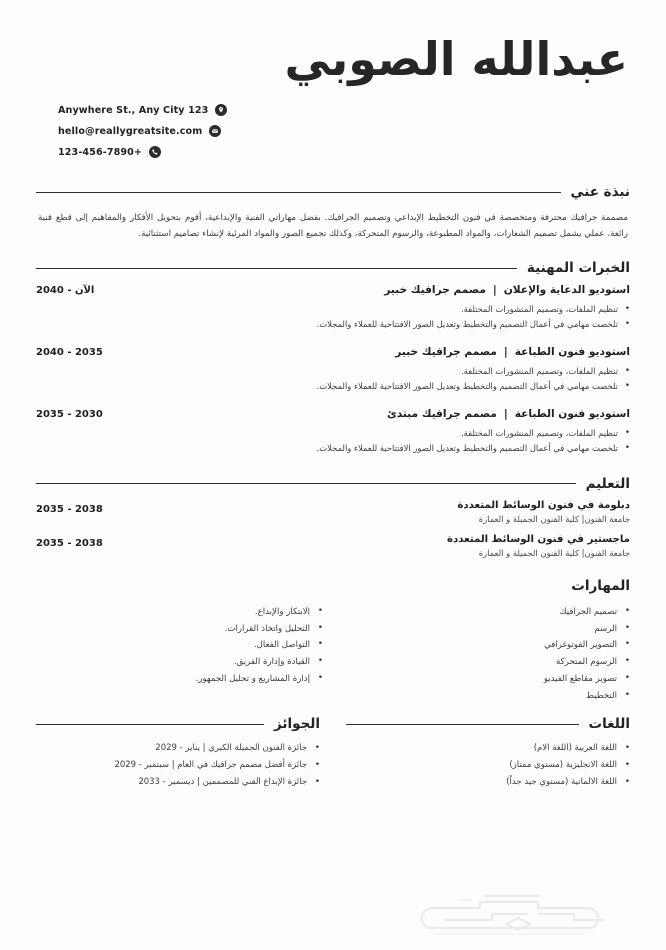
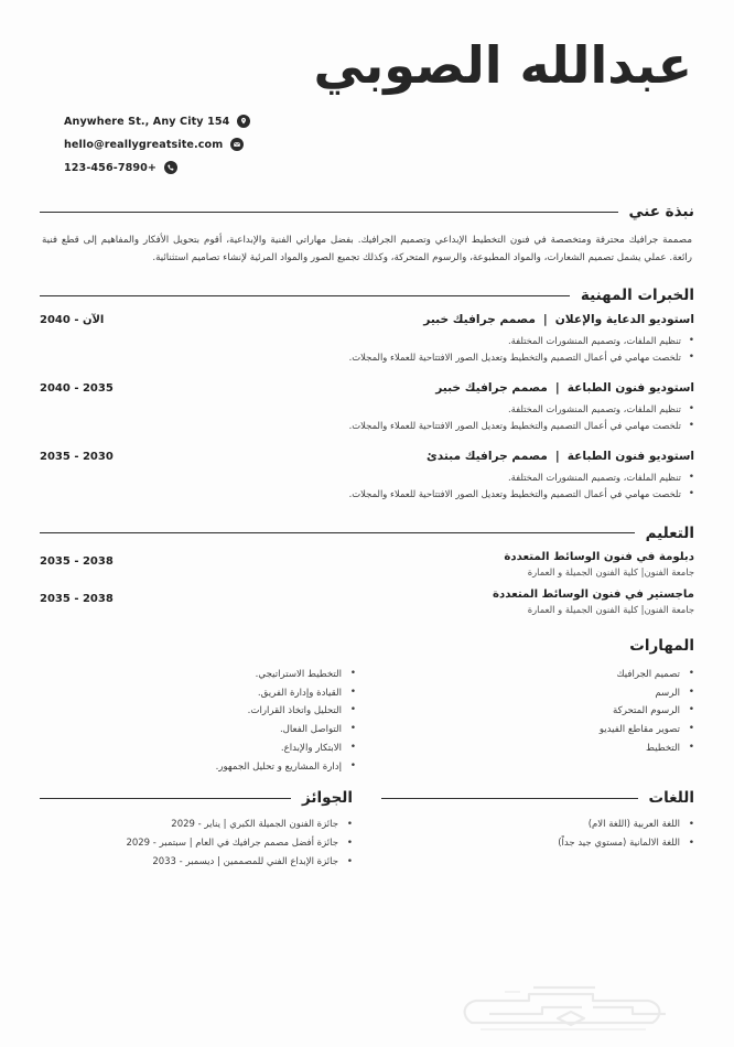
  عبدالله الصوبي
- Anywhere St., Any City 123
+ Anywhere St., Any City 154
  hello@reallygreatsite.com
  123-456-7890+
  نبذة عني
  مصممة جرافيك محترفة ومتخصصة في فنون التخطيط الإبداعي وتصميم الجرافيك. بفضل مهاراتي الفنية والإبداعية، أقوم بتحويل الأفكار والمفاهيم إلى قطع فنية رائعة. عملي يشمل تصميم الشعارات، والمواد المطبوعة، والرسوم المتحركة، وكذلك تجميع الصور والمواد المرئية لإنشاء تصاميم استثنائية.
  الخبرات المهنية
  استوديو الدعاية والإعلان|مصمم جرافيك خبير
  2040 - الآن
  تنظيم الملفات، وتصميم المنشورات المختلفة.
  تلخصت مهامي في أعمال التصميم والتخطيط وتعديل الصور الافتتاحية للعملاء والمجلات.
  استوديو فنون الطباعة|مصمم جرافيك خبير
  2040 - 2035
  تنظيم الملفات، وتصميم المنشورات المختلفة.
  تلخصت مهامي في أعمال التصميم والتخطيط وتعديل الصور الافتتاحية للعملاء والمجلات.
  استوديو فنون الطباعة|مصمم جرافيك مبتدئ
  2035 - 2030
  تنظيم الملفات، وتصميم المنشورات المختلفة.
  تلخصت مهامي في أعمال التصميم والتخطيط وتعديل الصور الافتتاحية للعملاء والمجلات.
  التعليم
  دبلومة في فنون الوسائط المتعددة
  جامعة الفنون| كلية الفنون الجميلة و العمارة
  2035 - 2038
  ماجستير في فنون الوسائط المتعددة
  جامعة الفنون| كلية الفنون الجميلة و العمارة
  2035 - 2038
  المهارات
  تصميم الجرافيك
  الرسم
- التصوير الفوتوغرافي
  الرسوم المتحركة
  تصوير مقاطع الفيديو
  التخطيط
+ التخطيط الاستراتيجي.
- الابتكار والإبداع.
+ القيادة وإدارة الفريق.
  التحليل واتخاذ القرارات.
  التواصل الفعال.
- القيادة وإدارة الفريق.
+ الابتكار والإبداع.
  إدارة المشاريع و تحليل الجمهور.
  اللغات
  اللغة العربية (اللغة الام)
- اللغة الانجليزية (مستوي ممتاز)
  اللغة الالمانية (مستوي جيد جداً)
  الجوائز
  جائزة الفنون الجميلة الكبري | يناير - 2029
  جائزة أفضل مصمم جرافيك في العام | سبتمبر - 2029
  جائزة الإبداع الفني للمصممين | ديسمبر - 2033
